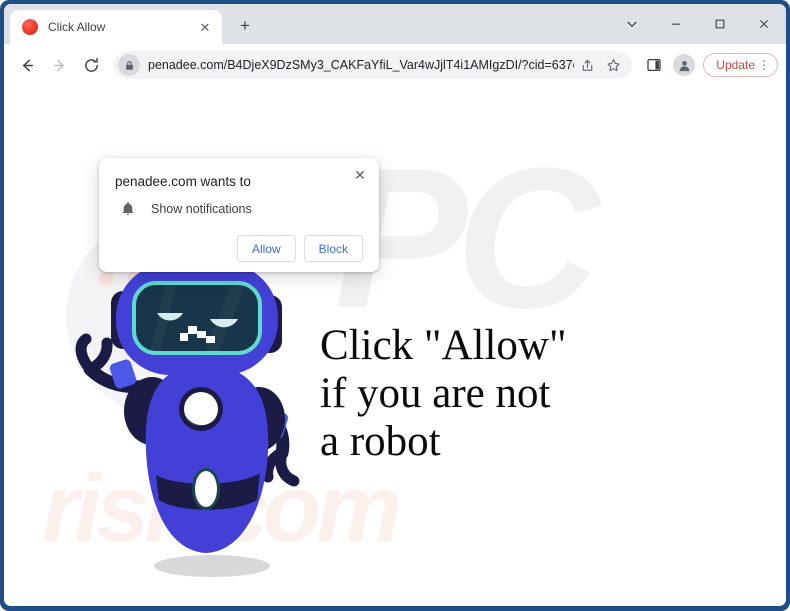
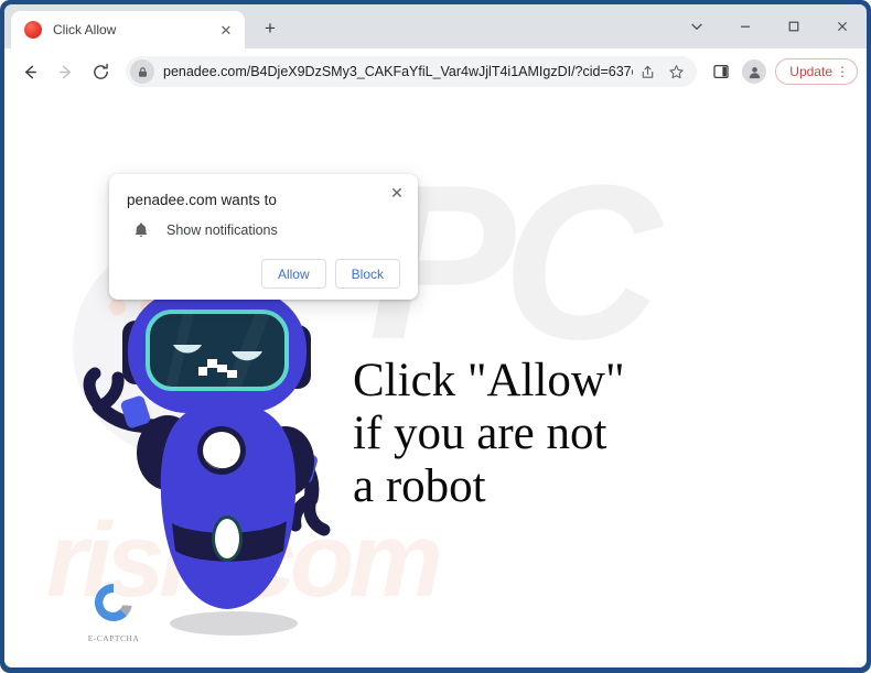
  Click Allow
  ✕
  +
  penadee.com/B4DjeX9DzSMy3_CAKFaYfiL_Var4wJjlT4i1AMIgzDI/?cid=637
  Update
  ⋮
  PC
  Click "Allow"
  if you are not
  a robot
+ E-CAPTCHA
  ✕
  penadee.com wants to
  Show notifications
  Allow
  Block
